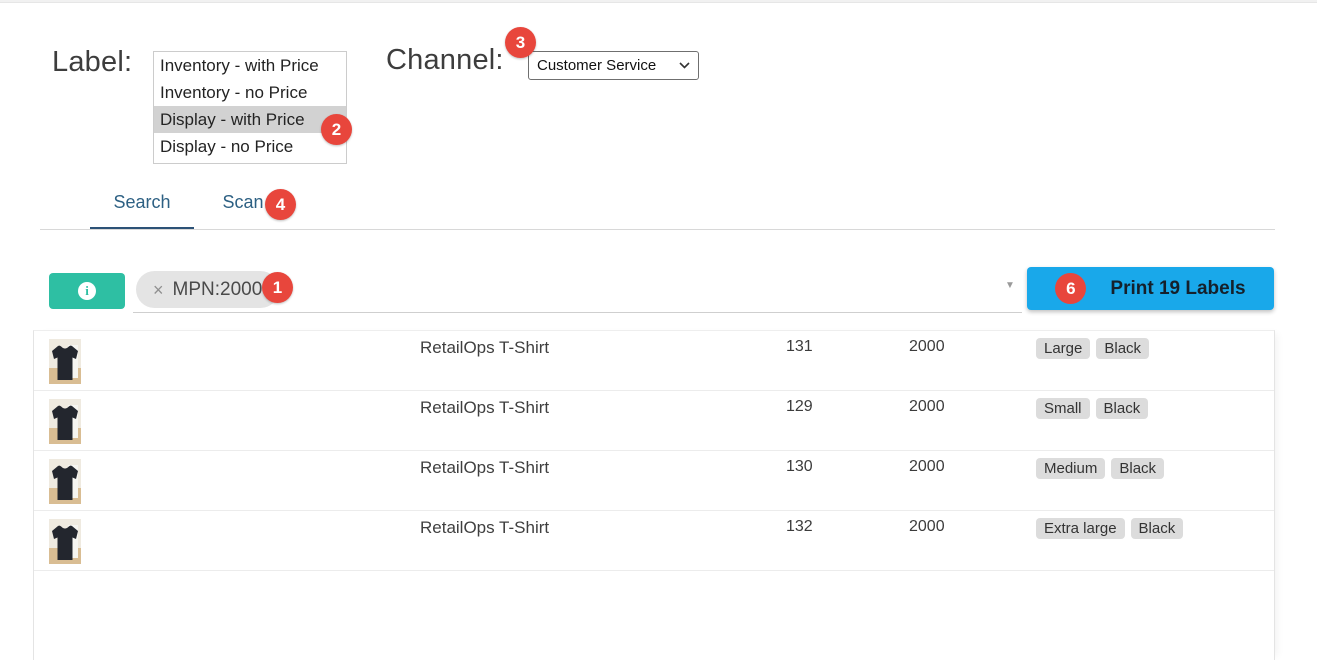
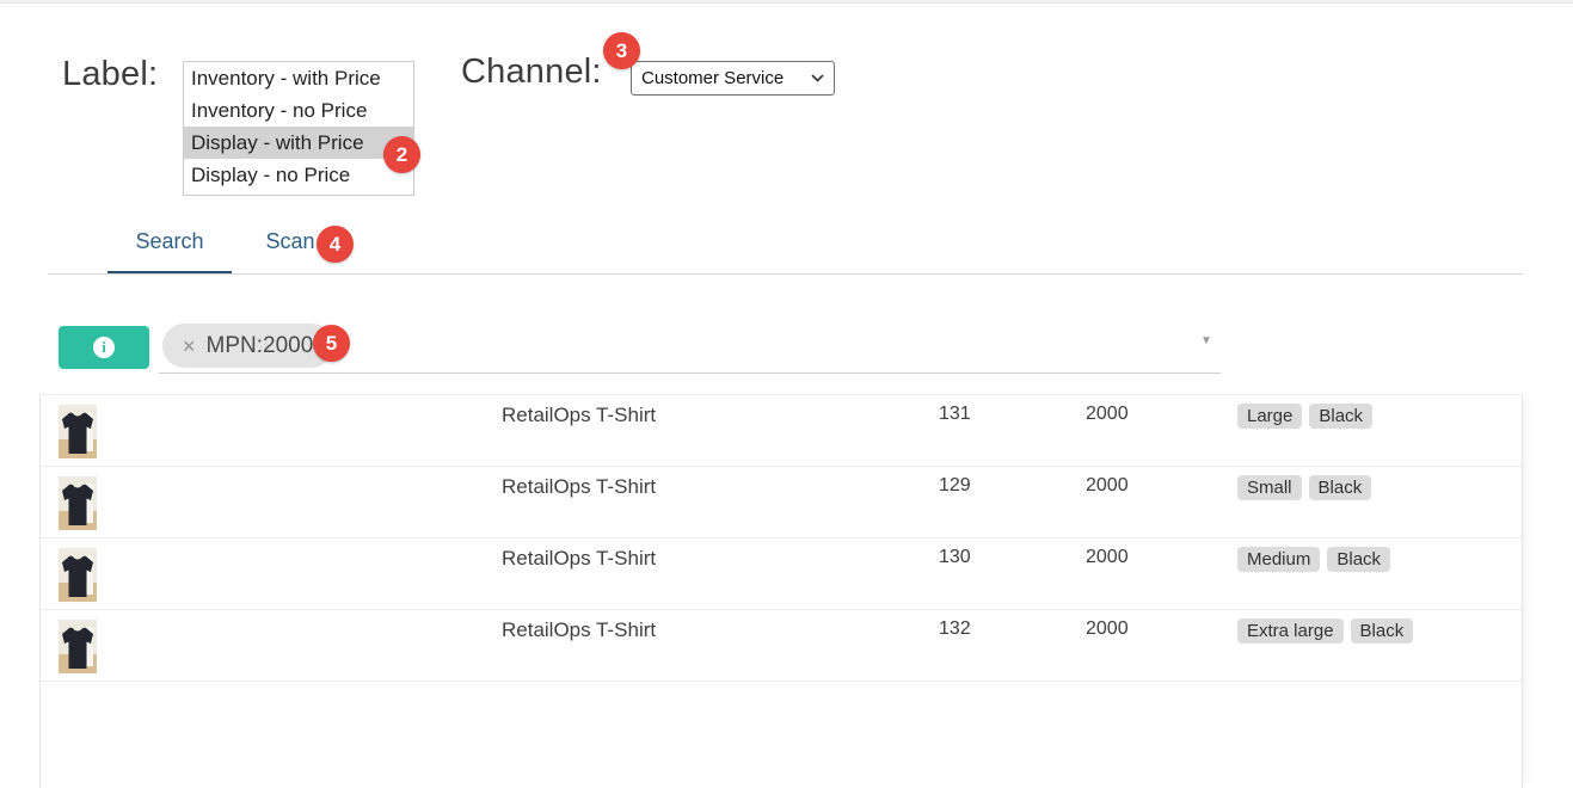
  Label:
  Inventory - with Price
  Inventory - no Price
  Display - with Price
  Display - no Price
  Channel:
  Customer Service
  Search
  Scan
  i
  ×
  MPN:2000
  ▼
- 6
- Print 19 Labels
  2
  3
  4
- 1
+ 5
  RetailOps T-Shirt
  131
  2000
  Large
  Black
  RetailOps T-Shirt
  129
  2000
  Small
  Black
  RetailOps T-Shirt
  130
  2000
  Medium
  Black
  RetailOps T-Shirt
  132
  2000
  Extra large
  Black
